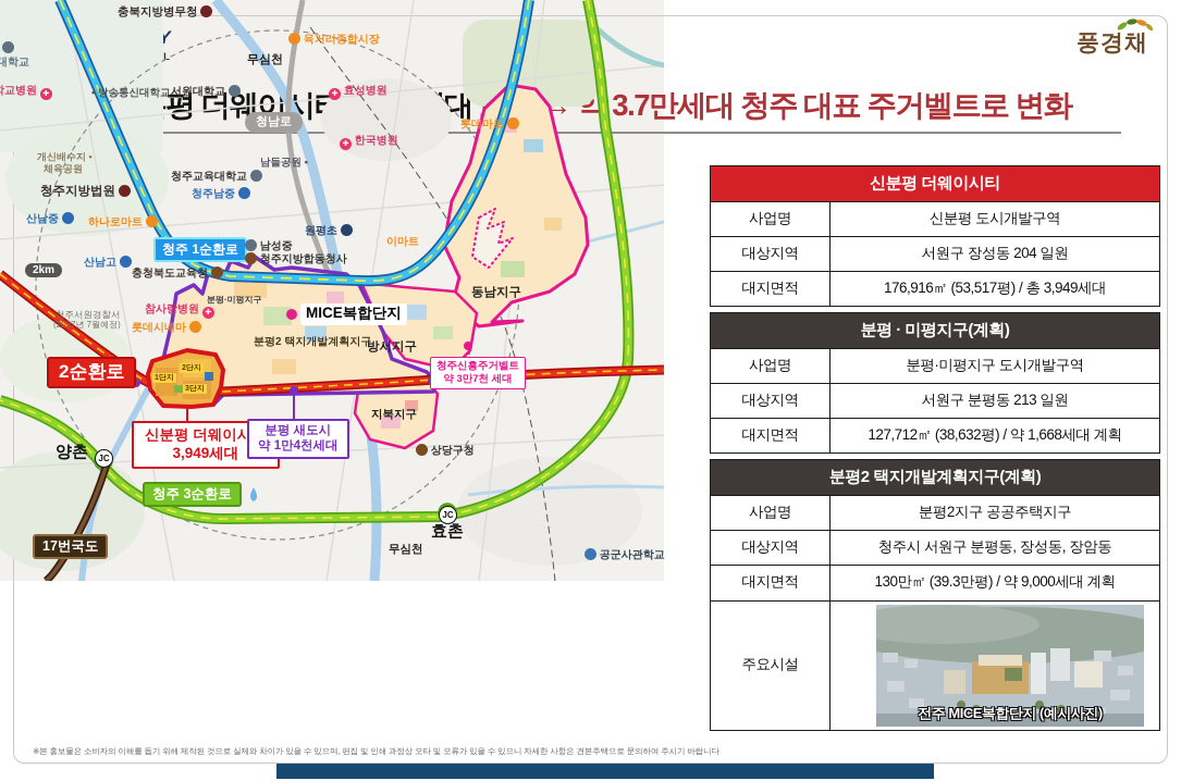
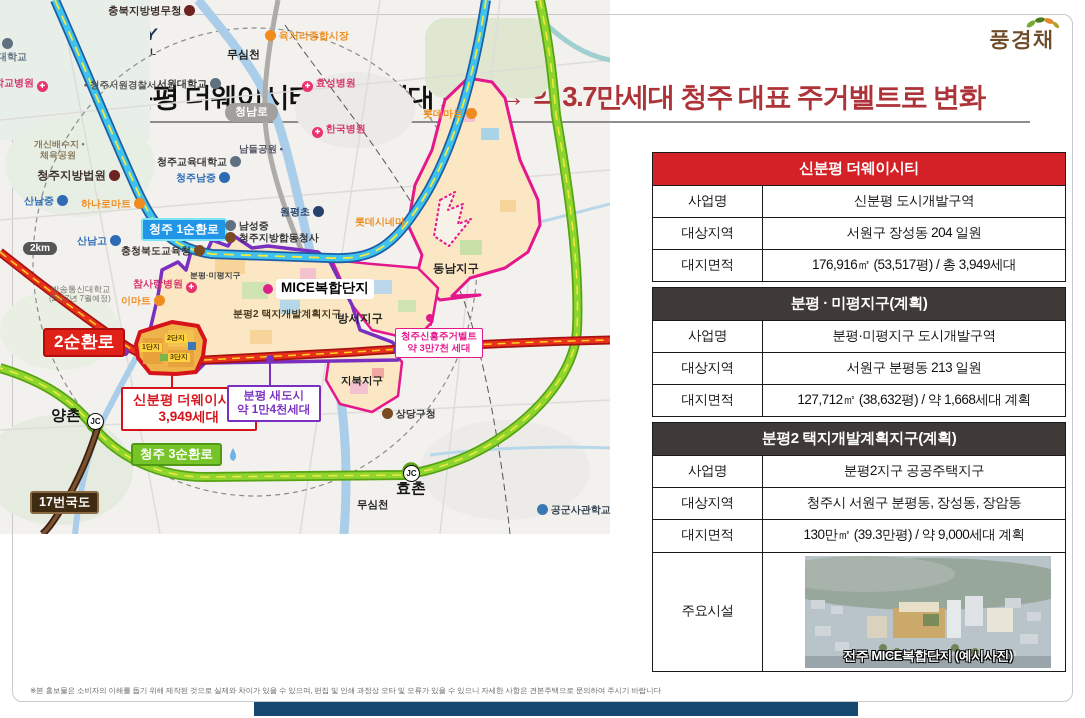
  풍경채
  분평·미평지구
  분평2 택지개발계획지구
  방서지구
  동남지구
  지북지구
  MICE복합단지
  청주 1순환로
  2순환로
  청주 3순환로
  17번국도
  청남로
  2km
  JC
  JC
  신분평 더웨이시
  3,949세대
  분평 새도시
  약 1만4천세대
  청주신흥주거벨트
  약 3만7천 세대
  충북지방병무청
  육거리종합시장
  무심천
  대학교
- • 방송통신대학교
+ • 청주서원경찰서
  서원대학교
  효성병원
  한국병원
  개신배수지 •
  체육공원
  청주교육대학교
  남들공원 •
  청주남중
  청주지방법원
  하나로마트
  산남중
  산남고
  충청북도교육청
  원평초
  남성중
  청주지방합동청사
- 이마트
+ 롯데시네마
  롯데마트
  참사랑병원
- 롯데시네마
+ 이마트
- 청주서원경찰서
+ 방송통신대학교
  (2027년 7월예정)
  상당구청
  양촌
  효촌
  무심천
  공군사관학교
  신분평 더웨이시티
  사업명
  신분평 도시개발구역
  대상지역
  서원구 장성동 204 일원
  대지면적
  176,916㎡ (53,517평) / 총 3,949세대
  분평 · 미평지구(계획)
  사업명
  분평·미평지구 도시개발구역
  대상지역
  서원구 분평동 213 일원
  대지면적
  127,712㎡ (38,632평) / 약 1,668세대 계획
  분평2 택지개발계획지구(계획)
  사업명
  분평2지구 공공주택지구
  대상지역
  청주시 서원구 분평동, 장성동, 장암동
  대지면적
  130만㎡ (39.3만평) / 약 9,000세대 계획
  주요시설
  전주 MICE복합단지 (예시사진)
  ※본 홍보물은 소비자의 이해를 돕기 위해 제작된 것으로 실제와 차이가 있을 수 있으며, 편집 및 인쇄 과정상 오타 및 오류가 있을 수 있으니 자세한 사항은 견본주택으로 문의하여 주시기 바랍니다
